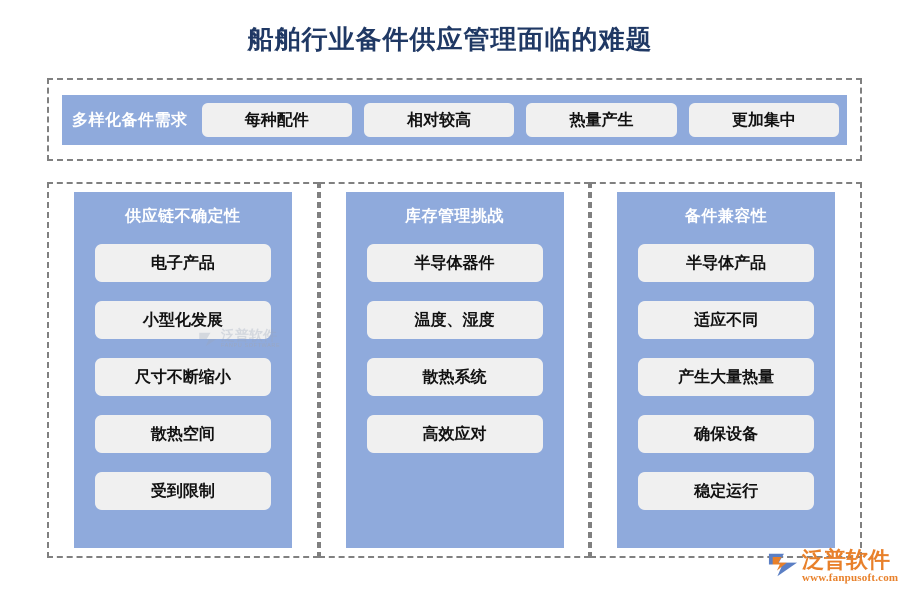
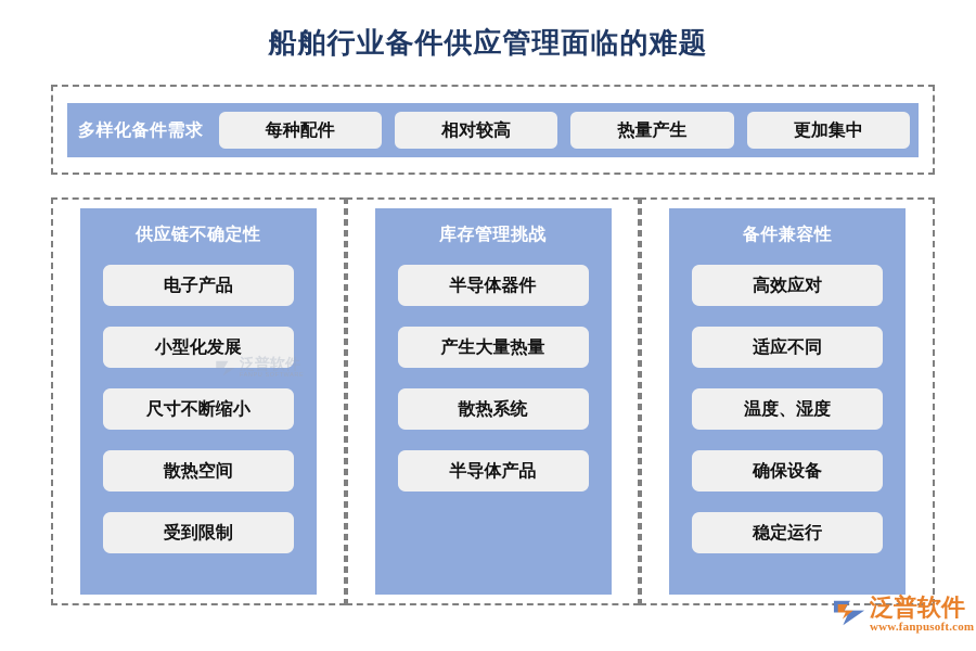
  船舶行业备件供应管理面临的难题
  多样化备件需求
  每种配件
  相对较高
  热量产生
  更加集中
  供应链不确定性
  电子产品
  小型化发展
  尺寸不断缩小
  散热空间
  受到限制
  库存管理挑战
  半导体器件
- 温度、湿度
+ 产生大量热量
  散热系统
- 高效应对
+ 半导体产品
  备件兼容性
- 半导体产品
+ 高效应对
  适应不同
- 产生大量热量
+ 温度、湿度
  确保设备
  稳定运行
  泛普软件
  泛普软件
  www.fanpusoft.com
